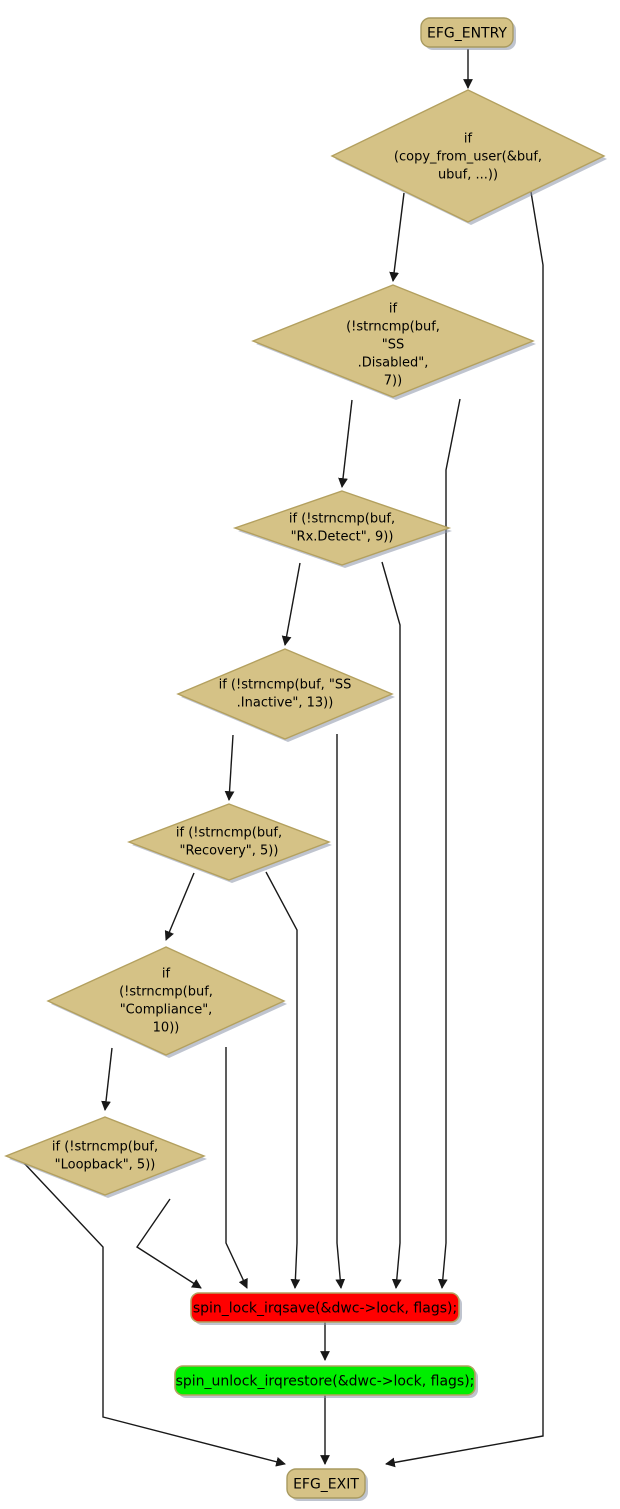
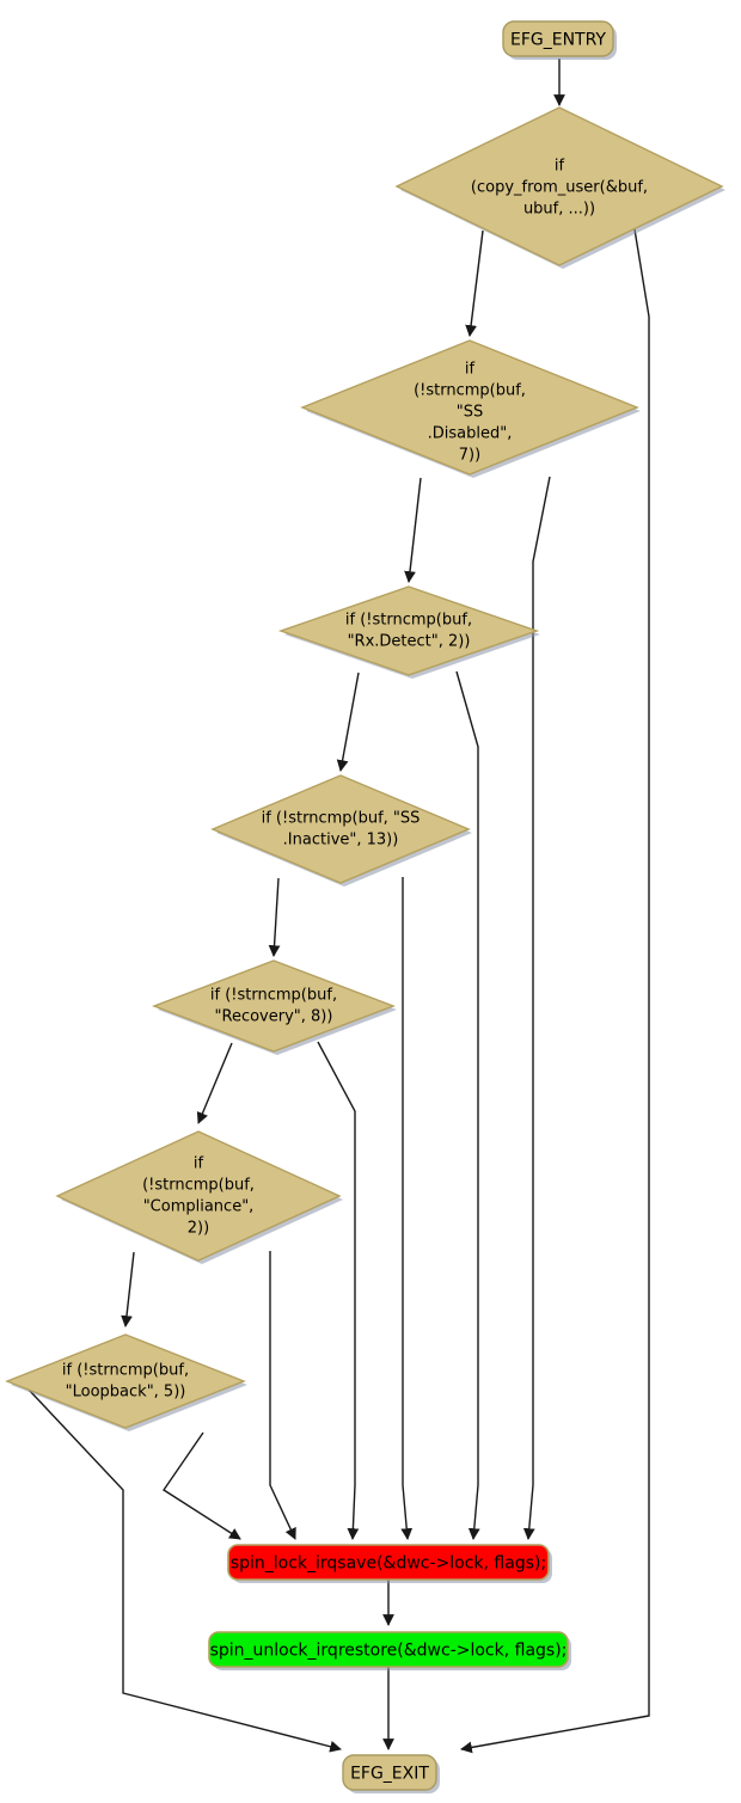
  EFG_ENTRY
  if
  (copy_from_user(&buf,
  ubuf, ...))
  if
  (!strncmp(buf,
  "SS
  .Disabled",
  7))
  if (!strncmp(buf,
- "Rx.Detect", 9))
+ "Rx.Detect", 2))
  if (!strncmp(buf, "SS
  .Inactive", 13))
  if (!strncmp(buf,
- "Recovery", 5))
+ "Recovery", 8))
  if
  (!strncmp(buf,
  "Compliance",
- 10))
+ 2))
  if (!strncmp(buf,
  "Loopback", 5))
  spin_lock_irqsave(&dwc->lock, flags);
  spin_unlock_irqrestore(&dwc->lock, flags);
  EFG_EXIT
